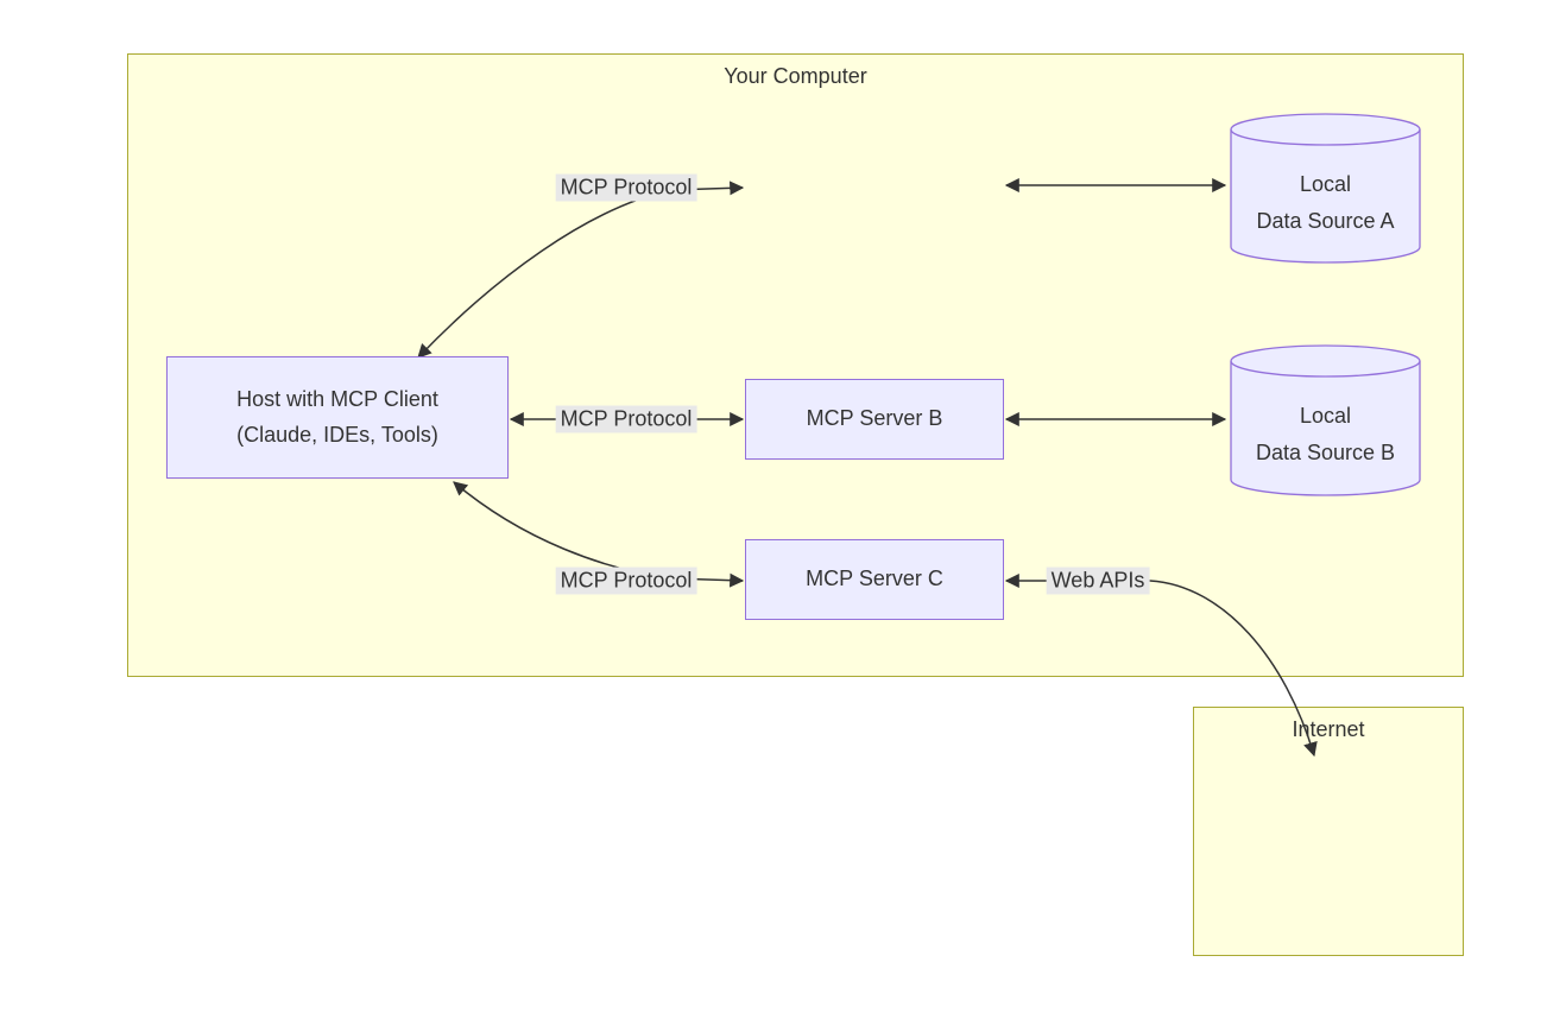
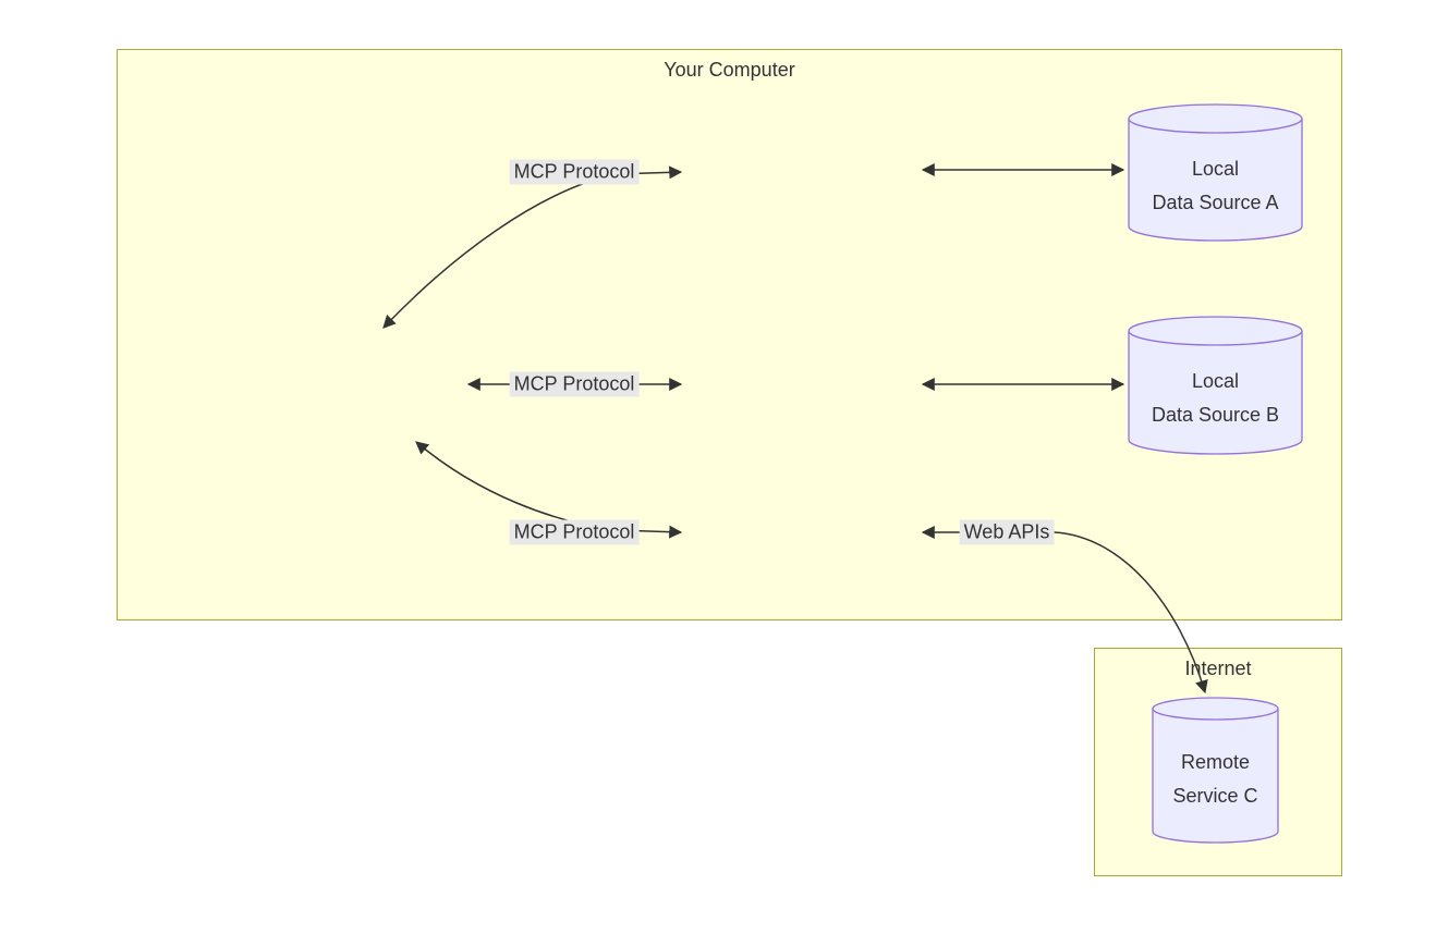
  Your Computer
  Internet
- Host with MCP Client
- (Claude, IDEs, Tools)
- MCP Server B
- MCP Server C
  Local
  Data Source A
  Local
  Data Source B
+ Remote
+ Service C
  MCP Protocol
  MCP Protocol
  MCP Protocol
  Web APIs
